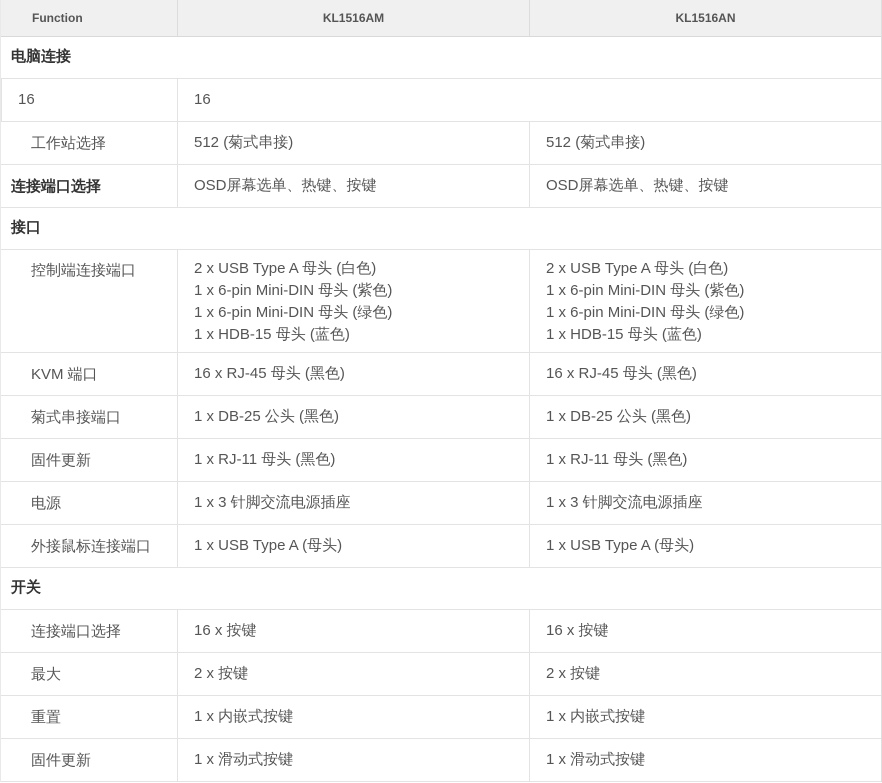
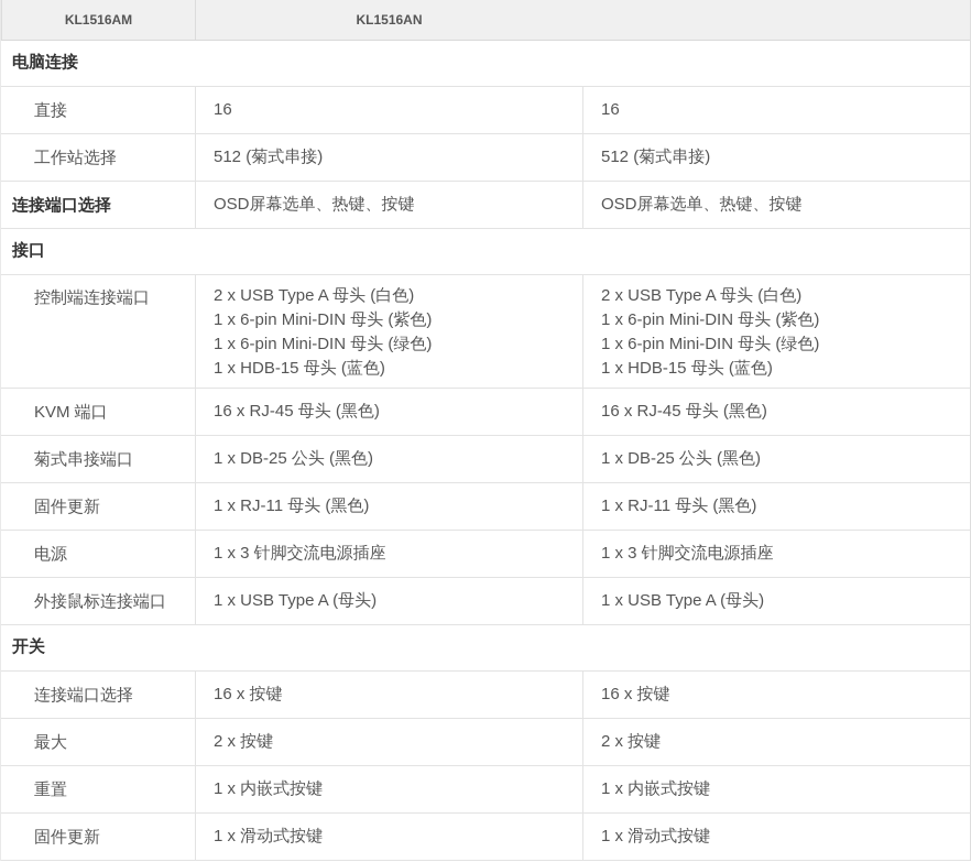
- Function
  KL1516AM
  KL1516AN
  电脑连接
+ 直接
  16
  16
  工作站选择
  512 (菊式串接)
  512 (菊式串接)
  连接端口选择
  OSD屏幕选单、热键、按键
  OSD屏幕选单、热键、按键
  接口
  控制端连接端口
  2 x USB Type A 母头 (白色)
  1 x 6-pin Mini-DIN 母头 (紫色)
  1 x 6-pin Mini-DIN 母头 (绿色)
  1 x HDB-15 母头 (蓝色)
  2 x USB Type A 母头 (白色)
  1 x 6-pin Mini-DIN 母头 (紫色)
  1 x 6-pin Mini-DIN 母头 (绿色)
  1 x HDB-15 母头 (蓝色)
  KVM 端口
  16 x RJ-45 母头 (黑色)
  16 x RJ-45 母头 (黑色)
  菊式串接端口
  1 x DB-25 公头 (黑色)
  1 x DB-25 公头 (黑色)
  固件更新
  1 x RJ-11 母头 (黑色)
  1 x RJ-11 母头 (黑色)
  电源
  1 x 3 针脚交流电源插座
  1 x 3 针脚交流电源插座
  外接鼠标连接端口
  1 x USB Type A (母头)
  1 x USB Type A (母头)
  开关
  连接端口选择
  16 x 按键
  16 x 按键
  最大
  2 x 按键
  2 x 按键
  重置
  1 x 内嵌式按键
  1 x 内嵌式按键
  固件更新
  1 x 滑动式按键
  1 x 滑动式按键
